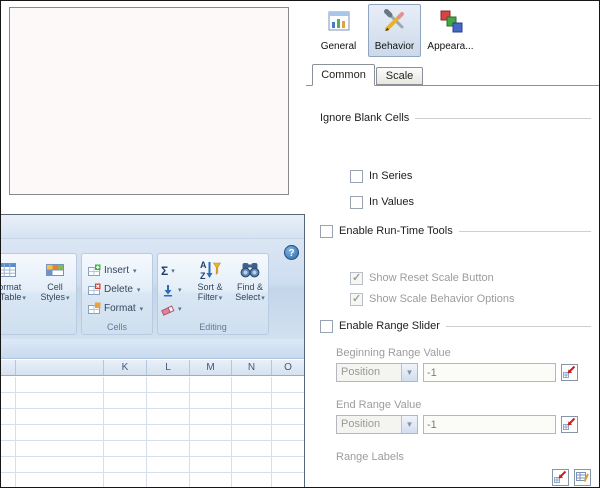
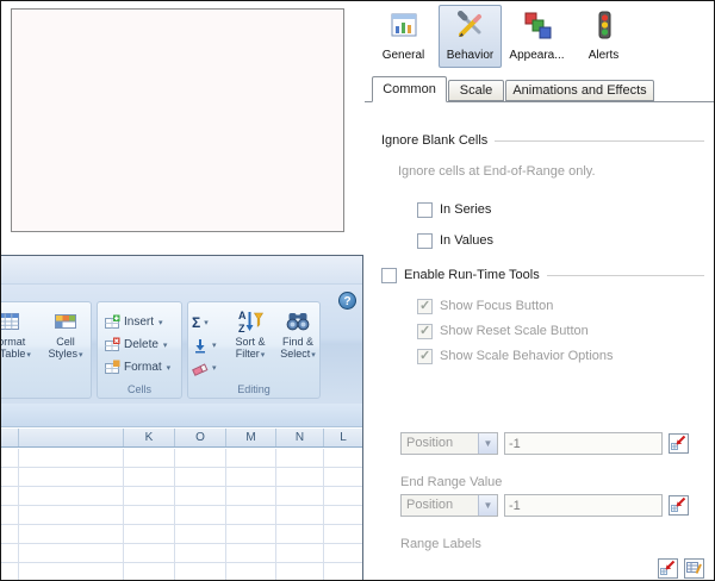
  ormat
  Cell
  Styles
  Insert
  Delete
  Format
  Cells
  Σ
  A
  Z
  Sort &
  Filter
  Find &
  Select
  Editing
  ?
  K
- L
+ O
  M
  N
- O
+ L
  General
  Behavior
  Appeara...
+ Alerts
  Common
  Scale
+ Animations and Effects
  Ignore Blank Cells
+ Ignore cells at End-of-Range only.
  In Series
  In Values
  Enable Run-Time Tools
+ Show Focus Button
  Show Reset Scale Button
  Show Scale Behavior Options
- Enable Range Slider
- Beginning Range Value
  Position
  ▼
  -1
  End Range Value
  Position
  ▼
  -1
  Range Labels
